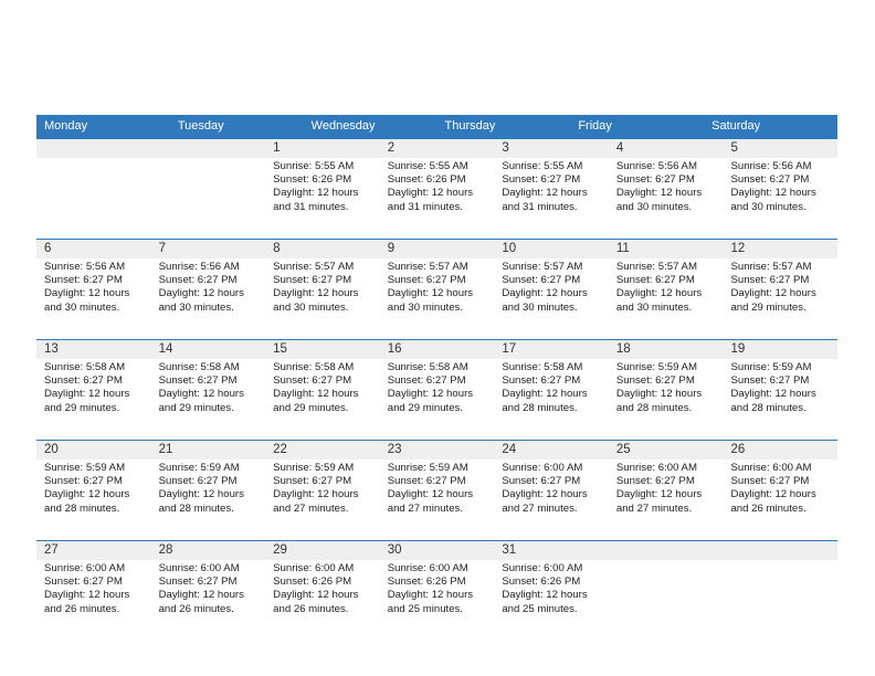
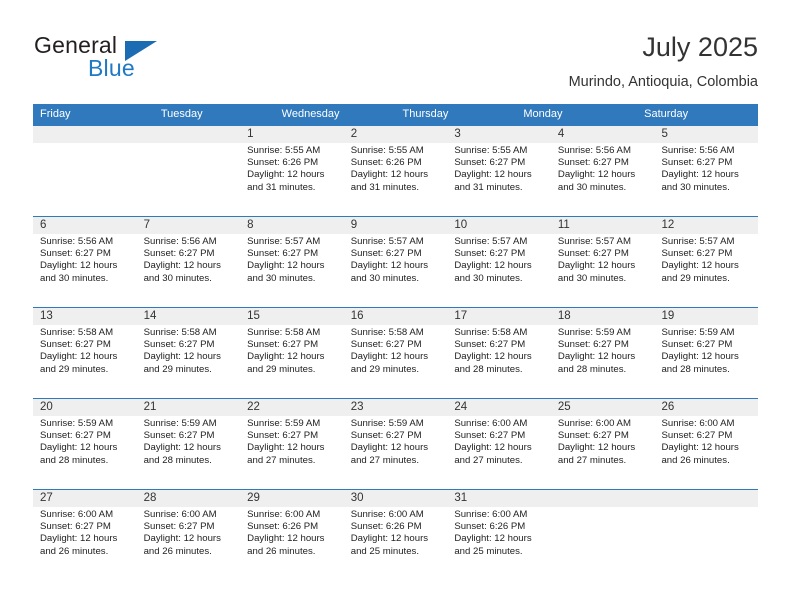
+ General
+ Blue
+ July 2025
+ Murindo, Antioquia, Colombia
- Monday
+ Friday
  Tuesday
  Wednesday
  Thursday
- Friday
+ Monday
  Saturday
  1
  Sunrise: 5:55 AM
  Sunset: 6:26 PM
  Daylight: 12 hours
  and 31 minutes.
  2
  Sunrise: 5:55 AM
  Sunset: 6:26 PM
  Daylight: 12 hours
  and 31 minutes.
  3
  Sunrise: 5:55 AM
  Sunset: 6:27 PM
  Daylight: 12 hours
  and 31 minutes.
  4
  Sunrise: 5:56 AM
  Sunset: 6:27 PM
  Daylight: 12 hours
  and 30 minutes.
  5
  Sunrise: 5:56 AM
  Sunset: 6:27 PM
  Daylight: 12 hours
  and 30 minutes.
  6
  Sunrise: 5:56 AM
  Sunset: 6:27 PM
  Daylight: 12 hours
  and 30 minutes.
  7
  Sunrise: 5:56 AM
  Sunset: 6:27 PM
  Daylight: 12 hours
  and 30 minutes.
  8
  Sunrise: 5:57 AM
  Sunset: 6:27 PM
  Daylight: 12 hours
  and 30 minutes.
  9
  Sunrise: 5:57 AM
  Sunset: 6:27 PM
  Daylight: 12 hours
  and 30 minutes.
  10
  Sunrise: 5:57 AM
  Sunset: 6:27 PM
  Daylight: 12 hours
  and 30 minutes.
  11
  Sunrise: 5:57 AM
  Sunset: 6:27 PM
  Daylight: 12 hours
  and 30 minutes.
  12
  Sunrise: 5:57 AM
  Sunset: 6:27 PM
  Daylight: 12 hours
  and 29 minutes.
  13
  Sunrise: 5:58 AM
  Sunset: 6:27 PM
  Daylight: 12 hours
  and 29 minutes.
  14
  Sunrise: 5:58 AM
  Sunset: 6:27 PM
  Daylight: 12 hours
  and 29 minutes.
  15
  Sunrise: 5:58 AM
  Sunset: 6:27 PM
  Daylight: 12 hours
  and 29 minutes.
  16
  Sunrise: 5:58 AM
  Sunset: 6:27 PM
  Daylight: 12 hours
  and 29 minutes.
  17
  Sunrise: 5:58 AM
  Sunset: 6:27 PM
  Daylight: 12 hours
  and 28 minutes.
  18
  Sunrise: 5:59 AM
  Sunset: 6:27 PM
  Daylight: 12 hours
  and 28 minutes.
  19
  Sunrise: 5:59 AM
  Sunset: 6:27 PM
  Daylight: 12 hours
  and 28 minutes.
  20
  Sunrise: 5:59 AM
  Sunset: 6:27 PM
  Daylight: 12 hours
  and 28 minutes.
  21
  Sunrise: 5:59 AM
  Sunset: 6:27 PM
  Daylight: 12 hours
  and 28 minutes.
  22
  Sunrise: 5:59 AM
  Sunset: 6:27 PM
  Daylight: 12 hours
  and 27 minutes.
  23
  Sunrise: 5:59 AM
  Sunset: 6:27 PM
  Daylight: 12 hours
  and 27 minutes.
  24
  Sunrise: 6:00 AM
  Sunset: 6:27 PM
  Daylight: 12 hours
  and 27 minutes.
  25
  Sunrise: 6:00 AM
  Sunset: 6:27 PM
  Daylight: 12 hours
  and 27 minutes.
  26
  Sunrise: 6:00 AM
  Sunset: 6:27 PM
  Daylight: 12 hours
  and 26 minutes.
  27
  Sunrise: 6:00 AM
  Sunset: 6:27 PM
  Daylight: 12 hours
  and 26 minutes.
  28
  Sunrise: 6:00 AM
  Sunset: 6:27 PM
  Daylight: 12 hours
  and 26 minutes.
  29
  Sunrise: 6:00 AM
  Sunset: 6:26 PM
  Daylight: 12 hours
  and 26 minutes.
  30
  Sunrise: 6:00 AM
  Sunset: 6:26 PM
  Daylight: 12 hours
  and 25 minutes.
  31
  Sunrise: 6:00 AM
  Sunset: 6:26 PM
  Daylight: 12 hours
  and 25 minutes.
